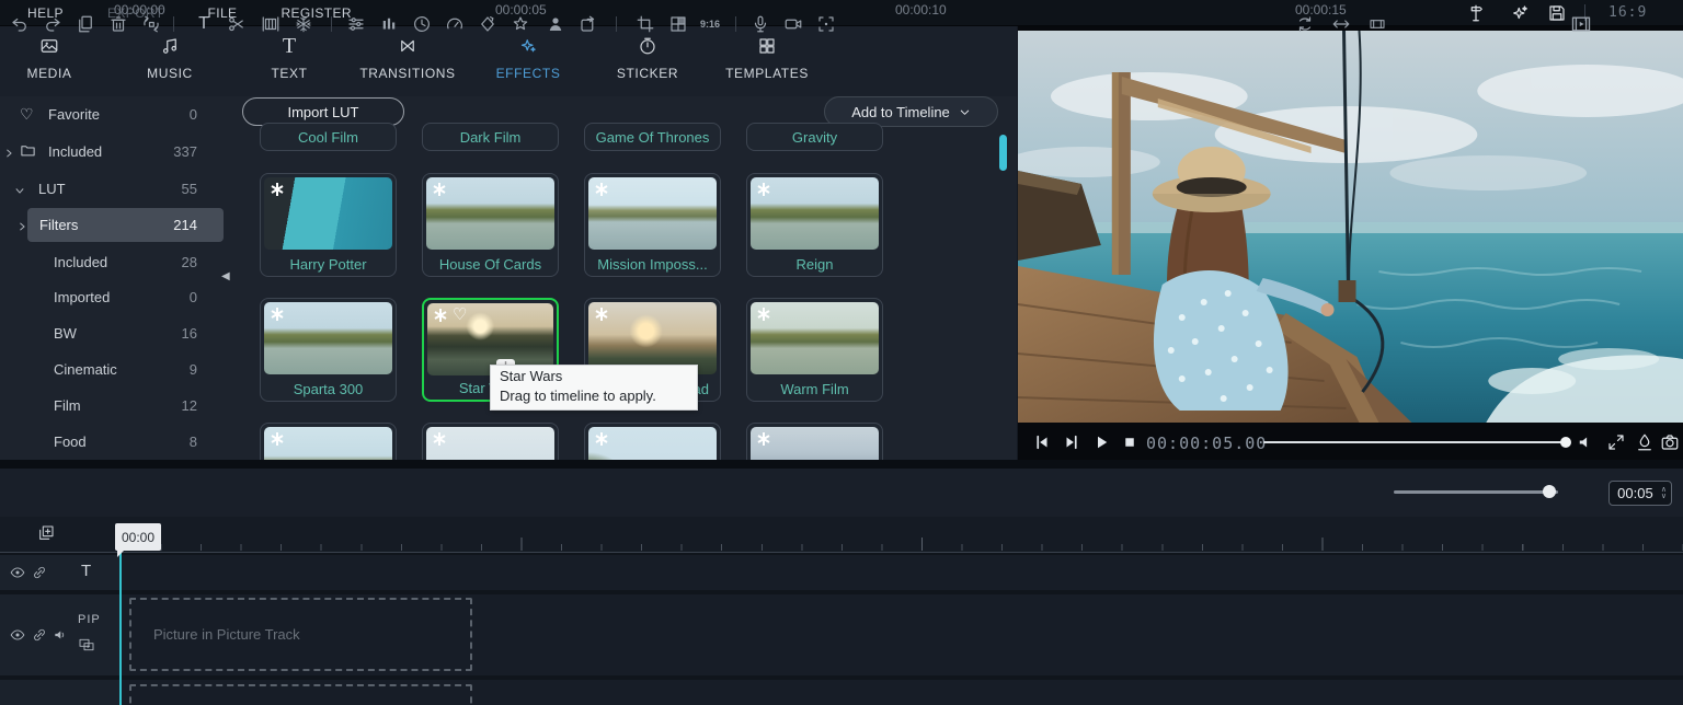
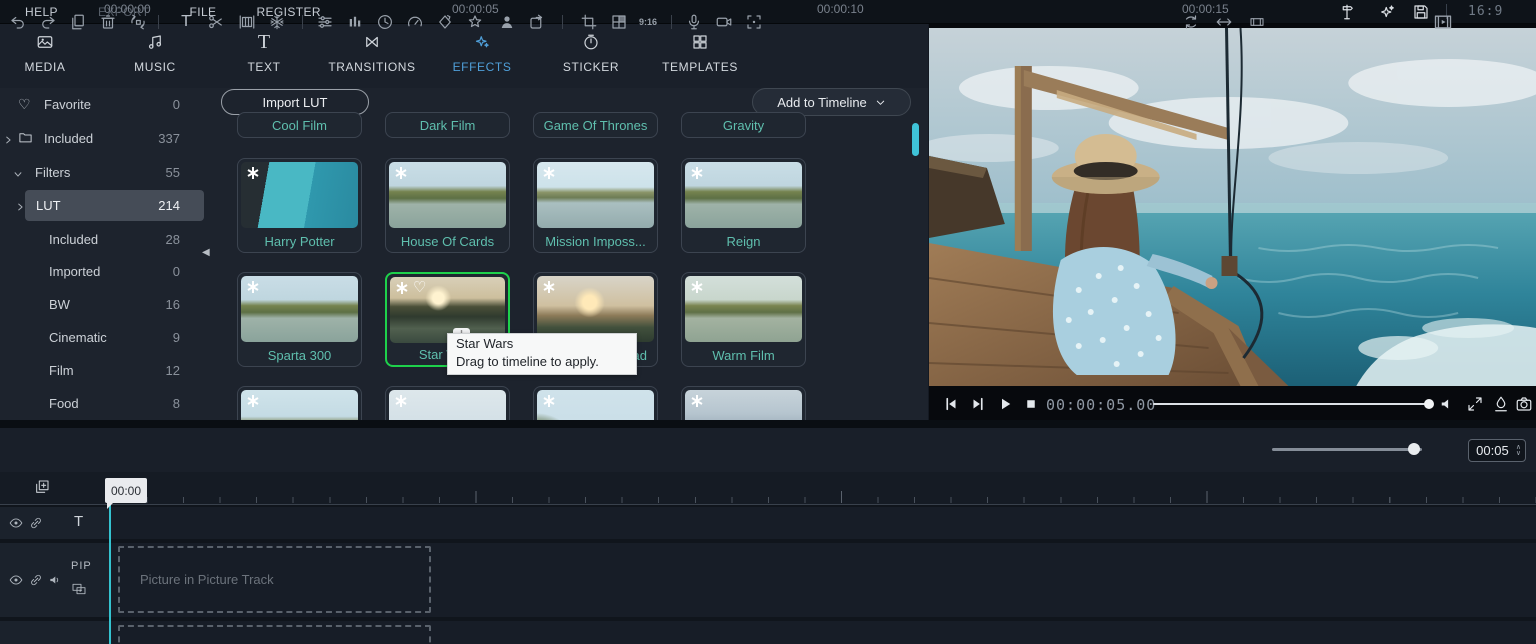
  HELP
  EXPORT
  FILE
  REGISTER
  16:9
  MEDIA
  MUSIC
  T
  TEXT
  TRANSITIONS
  EFFECTS
  STICKER
  TEMPLATES
  ♡
  Favorite
  0
  Included
  337
- LUT
+ Filters
  55
- Filters
+ LUT
  214
  Included
  28
  Imported
  0
  BW
  16
  Cinematic
  9
  Film
  12
  Food
  8
  ◀
  Import LUT
  Add to Timeline
  Cool Film
  Dark Film
  Game Of Thrones
  Gravity
  Harry Potter
  House Of Cards
  Mission Imposs...
  Reign
  Sparta 300
  ♡
  Warm Film
  Star Wars
  Drag to timeline to apply.
  00:00:05.00
  T
  9:16
  00:05
  00:00:00
  00:00:05
  00:00:10
  00:00:15
  00:00
  T
  PIP
  Picture in Picture Track
